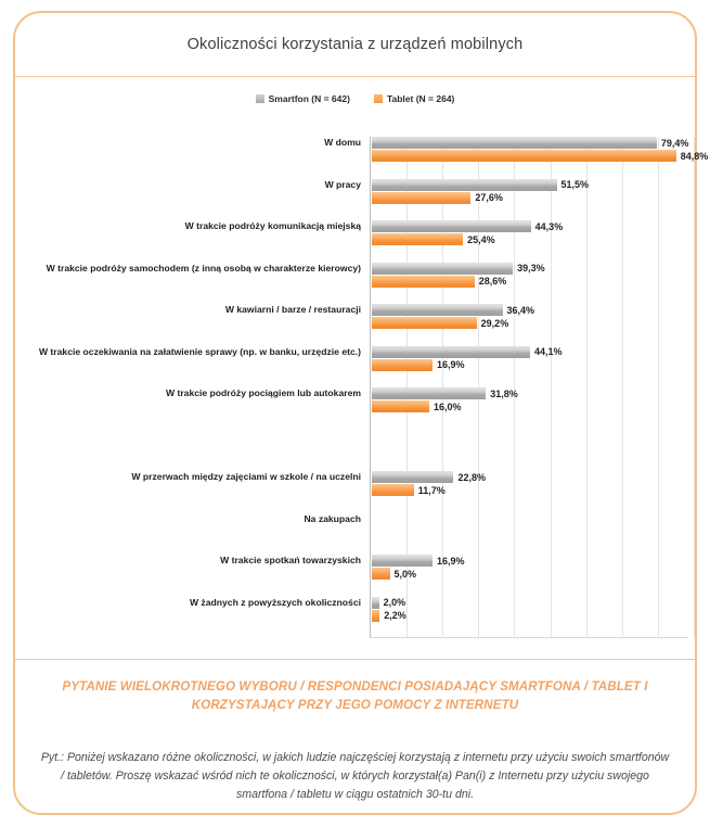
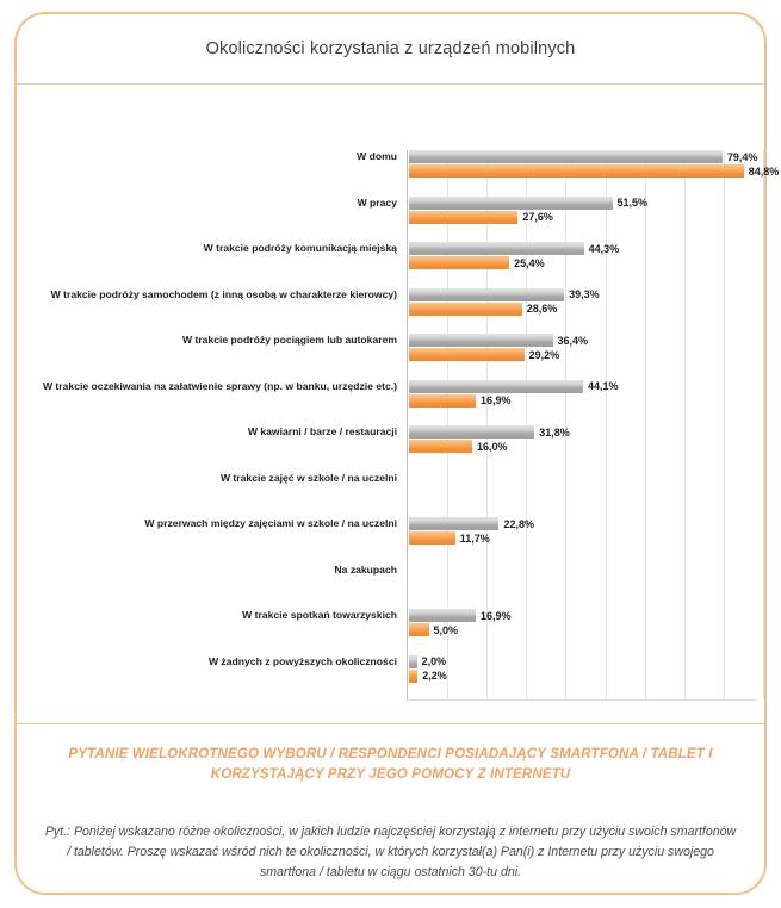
  Okoliczności korzystania z urządzeń mobilnych
- Smartfon (N = 642)
- Tablet (N = 264)
  W domu
  W pracy
  W trakcie podróży komunikacją miejską
  W trakcie podróży samochodem (z inną osobą w charakterze kierowcy)
- W kawiarni / barze / restauracji
+ W trakcie podróży pociągiem lub autokarem
  W trakcie oczekiwania na załatwienie sprawy (np. w banku, urzędzie etc.)
- W trakcie podróży pociągiem lub autokarem
+ W kawiarni / barze / restauracji
+ W trakcie zajęć w szkole / na uczelni
  W przerwach między zajęciami w szkole / na uczelni
  Na zakupach
  W trakcie spotkań towarzyskich
  W żadnych z powyższych okoliczności
  79,4%
  84,8%
  51,5%
  27,6%
  44,3%
  25,4%
  39,3%
  28,6%
  36,4%
  29,2%
  44,1%
  16,9%
  31,8%
  16,0%
  22,8%
  11,7%
  16,9%
  5,0%
  2,0%
  2,2%
  PYTANIE WIELOKROTNEGO WYBORU / RESPONDENCI POSIADAJĄCY SMARTFONA / TABLET I KORZYSTAJĄCY PRZY JEGO POMOCY Z INTERNETU
  Pyt.: Poniżej wskazano różne okoliczności, w jakich ludzie najczęściej korzystają z internetu przy użyciu swoich smartfonów / tabletów. Proszę wskazać wśród nich te okoliczności, w których korzystał(a) Pan(i) z Internetu przy użyciu swojego smartfona / tabletu w ciągu ostatnich 30-tu dni.
